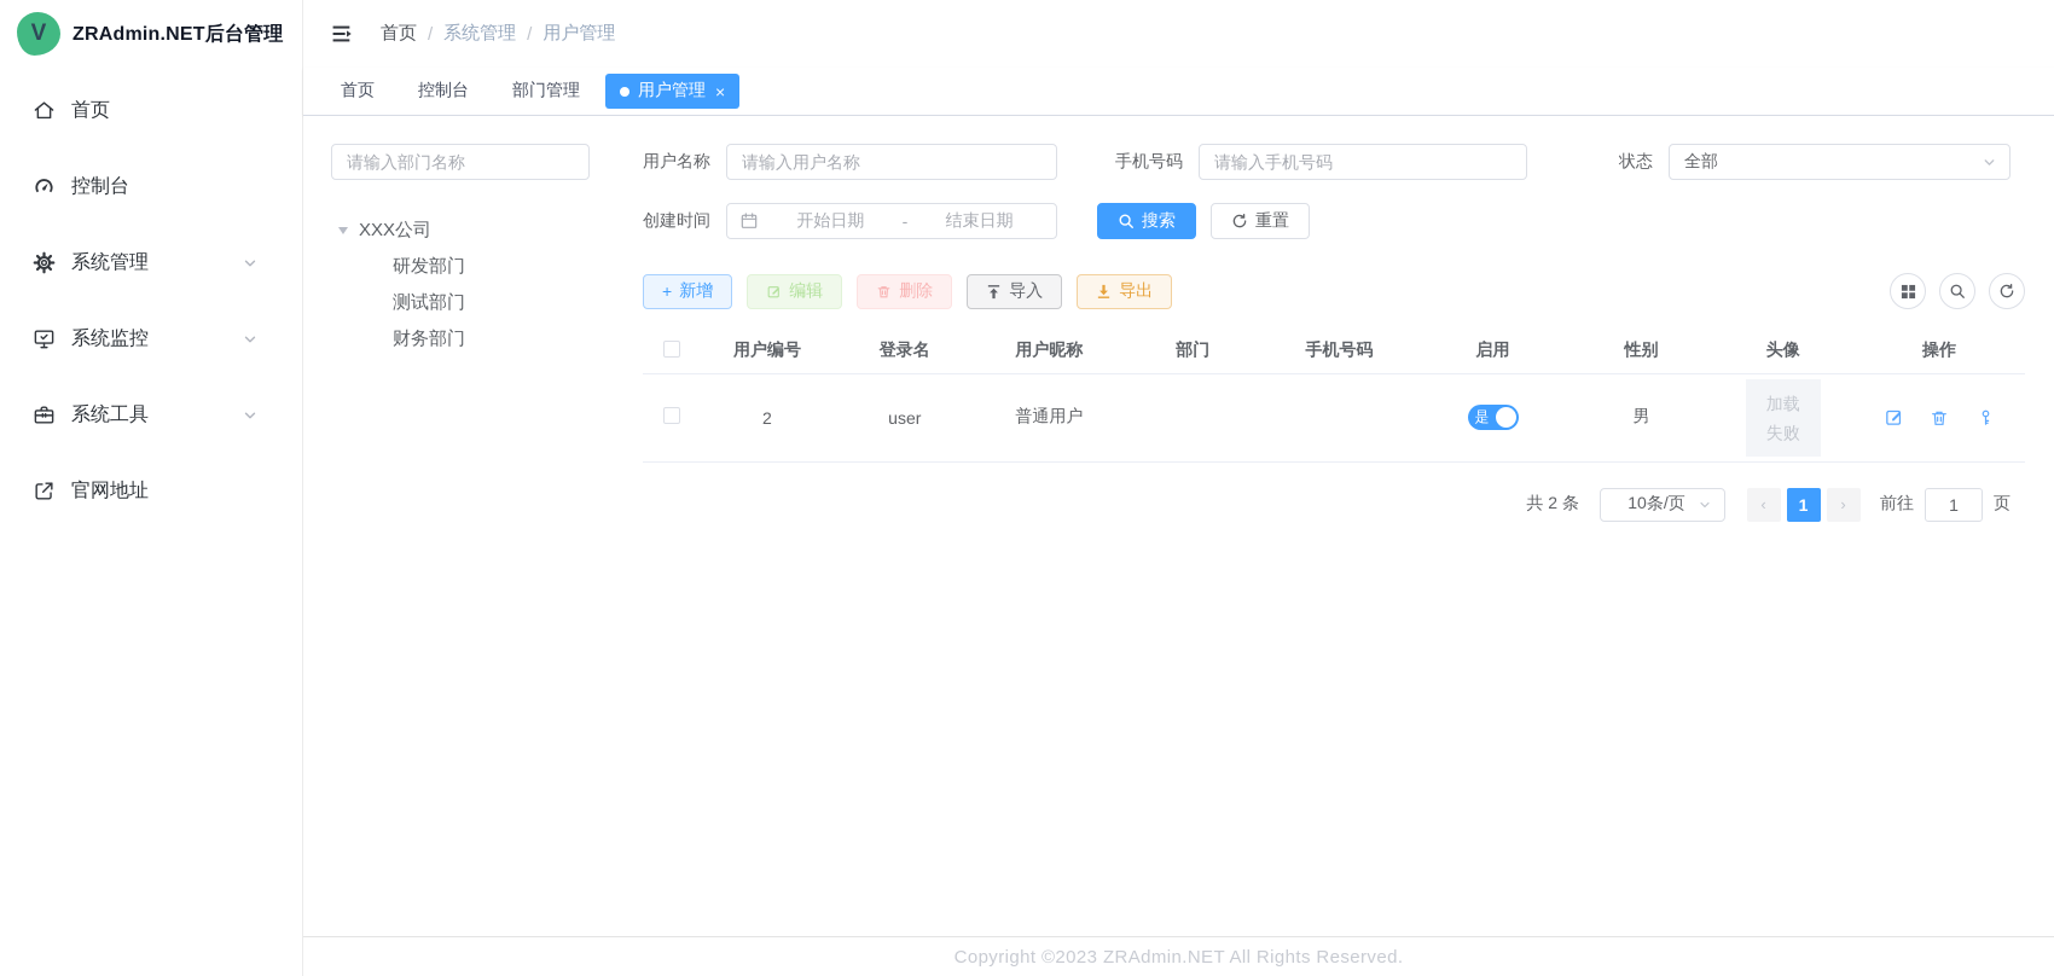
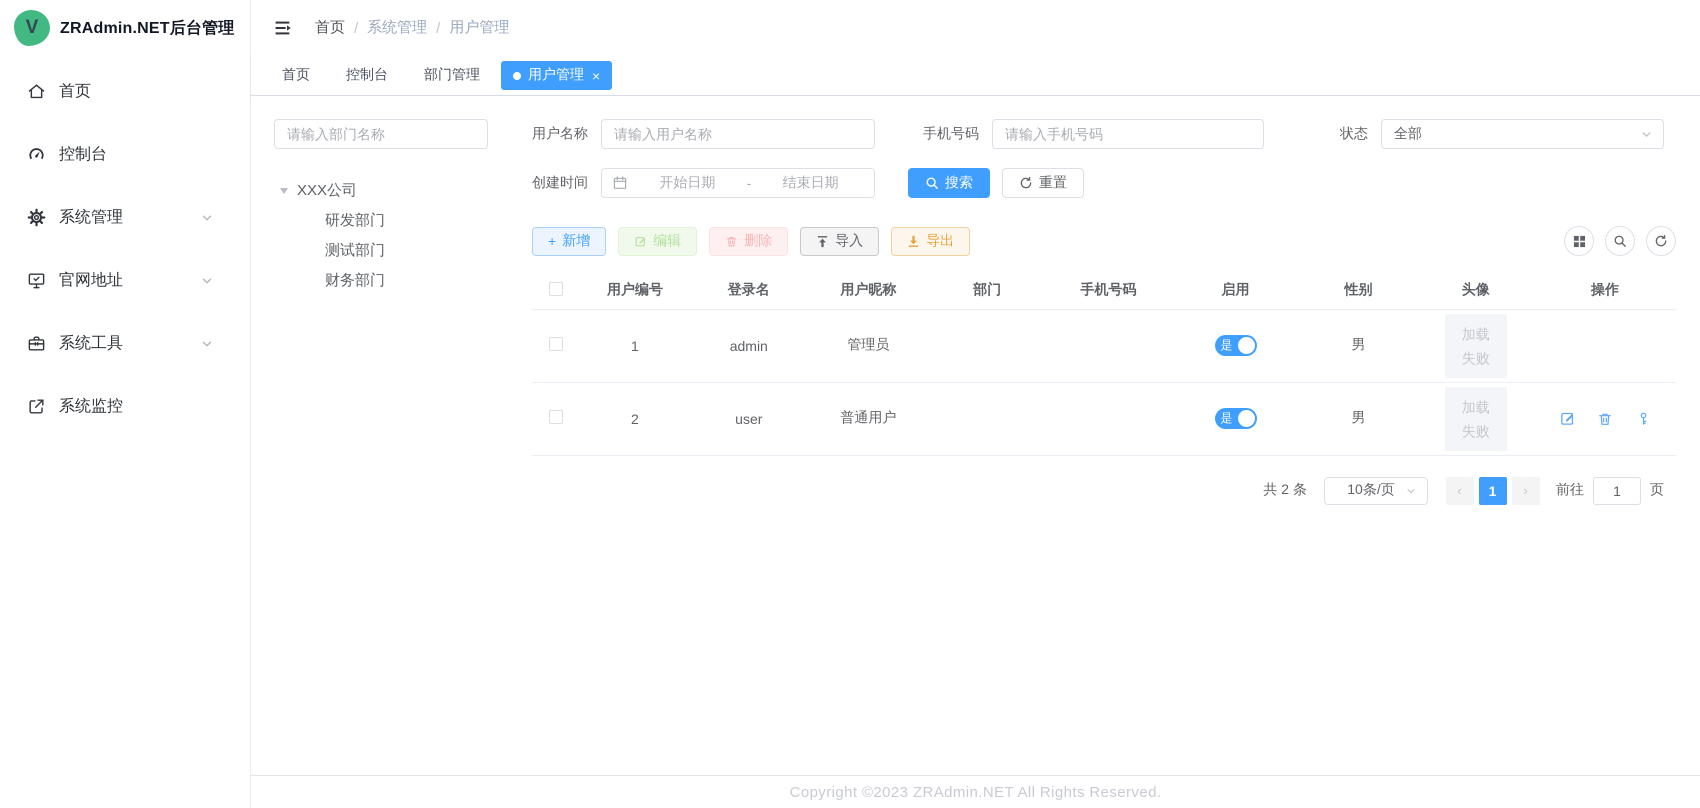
  V
  ZRAdmin.NET后台管理
  首页
  控制台
  系统管理
- 系统监控
+ 官网地址
  系统工具
- 官网地址
+ 系统监控
  首页
  /
  系统管理
  /
  用户管理
  首页
  控制台
  部门管理
  用户管理
  ×
  请输入部门名称
  XXX公司
  研发部门
  测试部门
  财务部门
  用户名称
  请输入用户名称
  手机号码
  请输入手机号码
  状态
  全部
  创建时间
  开始日期
  -
  结束日期
  搜索
  重置
  +
  新增
  编辑
  删除
  导入
  导出
  	用户编号	登录名	用户昵称	部门	手机号码	启用	性别	头像	操作
+ 	1	admin	管理员			是	男	加载失败
  	2	user	普通用户			是	男	加载失败
  共 2 条
  10条/页
  ‹
  1
  ›
  前往
  1
  页
  Copyright ©2023 ZRAdmin.NET All Rights Reserved.
